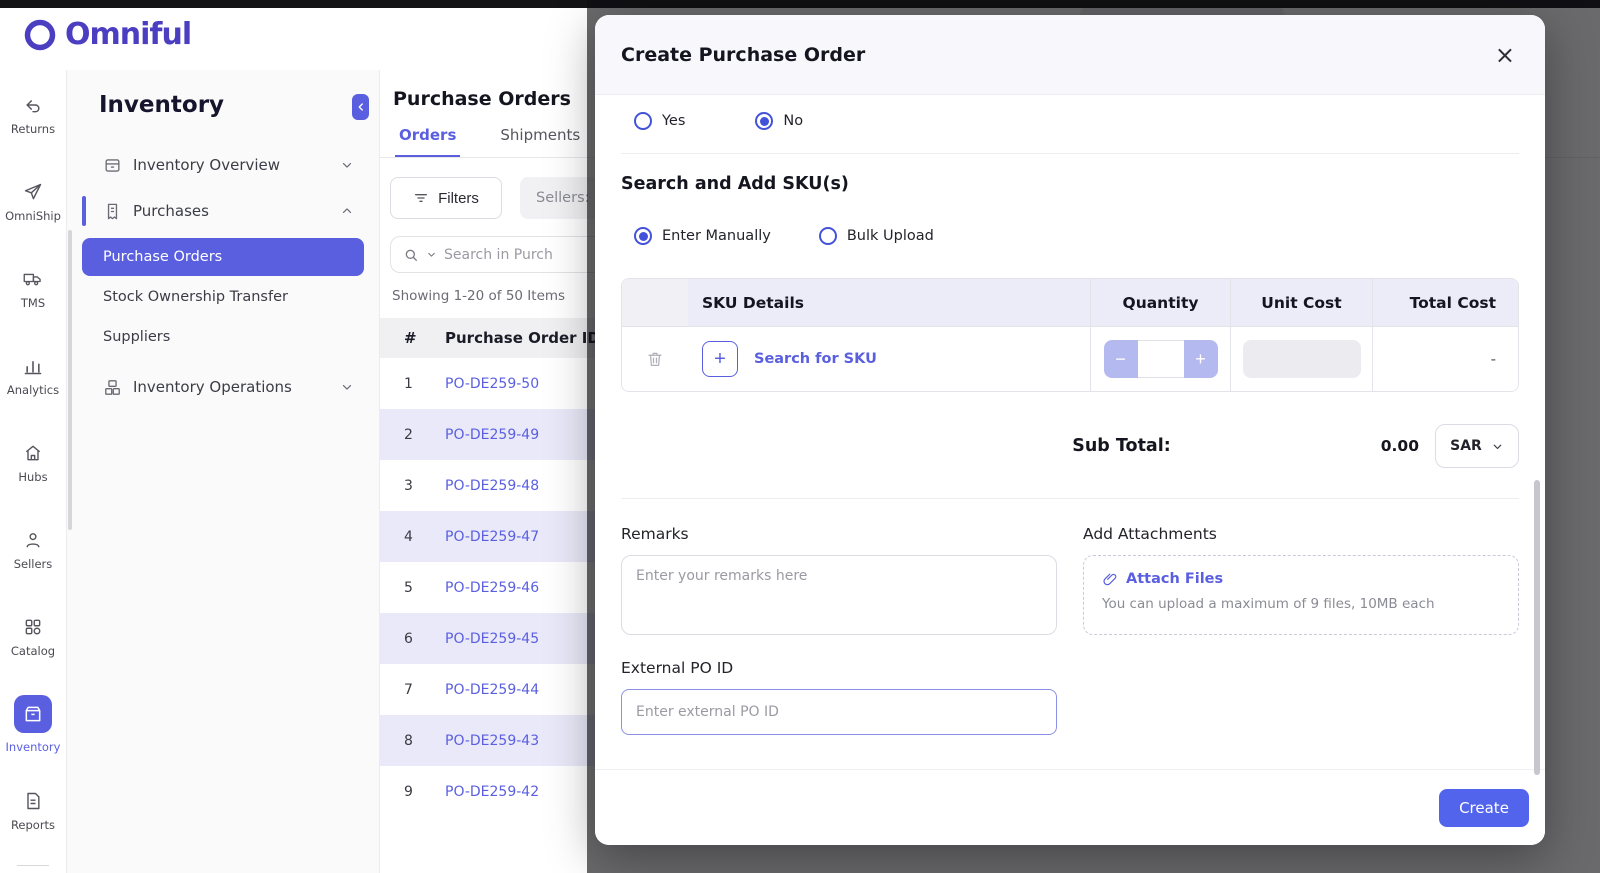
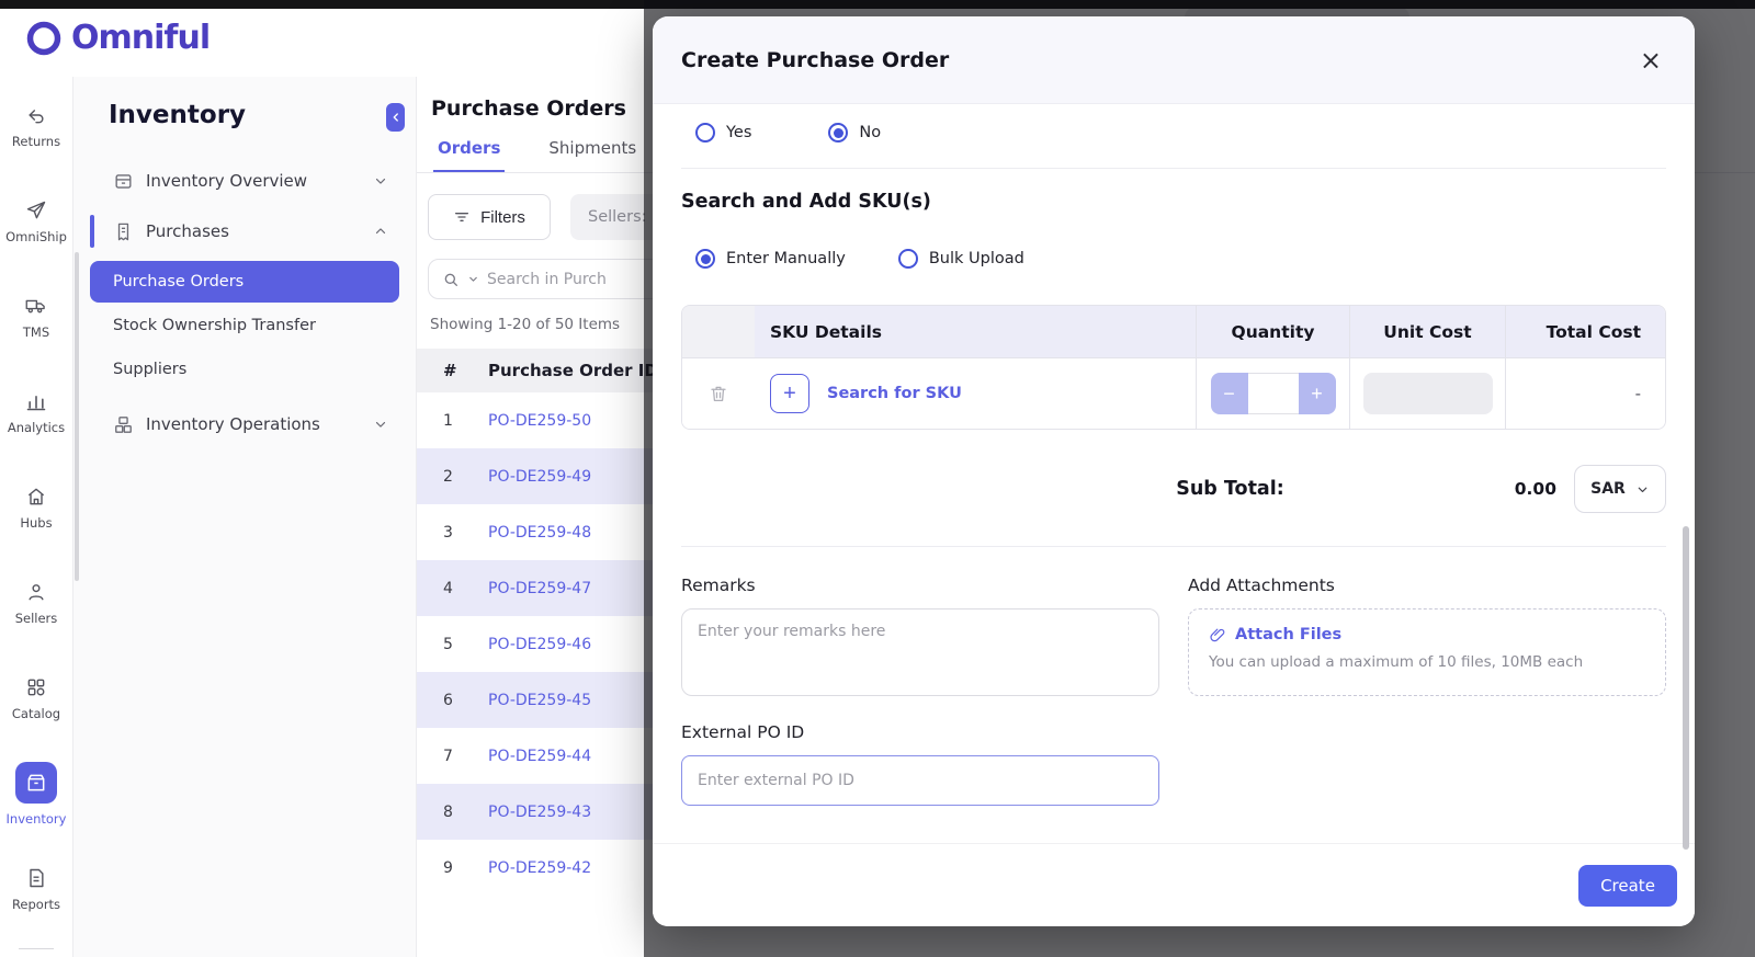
  Omniful
  Returns
  OmniShip
  TMS
  Analytics
  Hubs
  Sellers
  Catalog
  Inventory
  Reports
  Inventory
  Inventory Overview
  Purchases
  Purchase Orders
  Stock Ownership Transfer
  Suppliers
  Inventory Operations
  Purchase Orders
  Orders
  Shipments
  Filters
  Sellers:
  Search in Purch
  Showing 1-20 of 50 Items
  #
  Purchase Order ID
  1
  PO-DE259-50
  2
  PO-DE259-49
  3
  PO-DE259-48
  4
  PO-DE259-47
  5
  PO-DE259-46
  6
  PO-DE259-45
  7
  PO-DE259-44
  8
  PO-DE259-43
  9
  PO-DE259-42
  Create Purchase Order
  ×
  Yes
  No
  Search and Add SKU(s)
  Enter Manually
  Bulk Upload
  SKU Details
  Quantity
  Unit Cost
  Total Cost
  +
  Search for SKU
  −
  +
  -
  Sub Total:
  0.00
  SAR
  Remarks
  Enter your remarks here
  External PO ID
  Enter external PO ID
  Add Attachments
  Attach Files
- You can upload a maximum of 9 files, 10MB each
+ You can upload a maximum of 10 files, 10MB each
  Create
